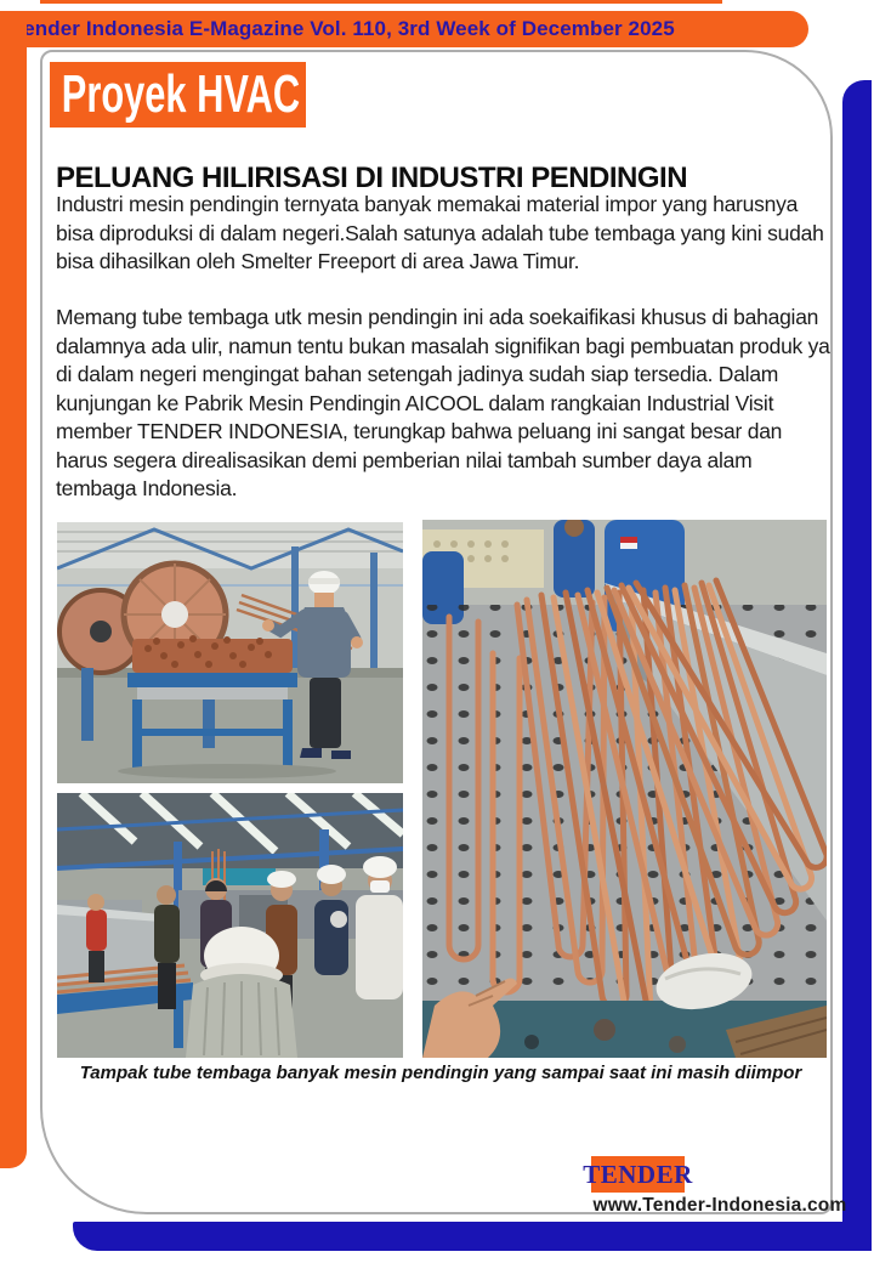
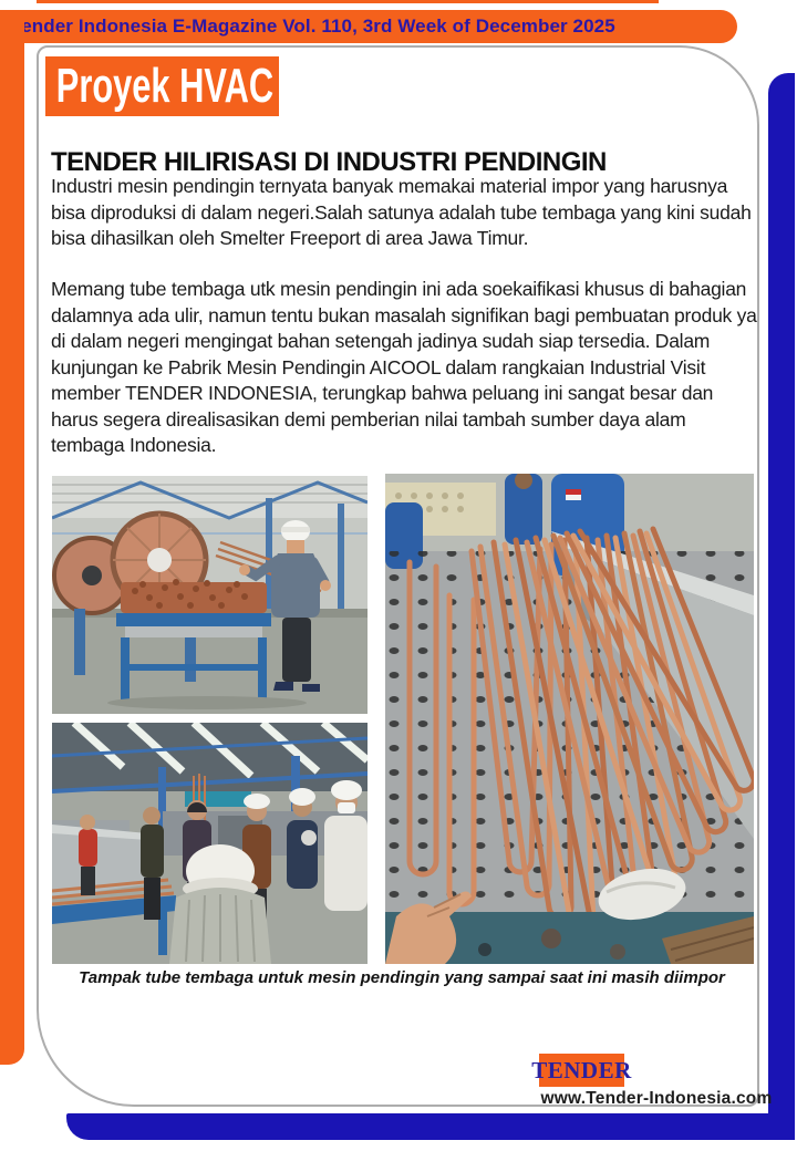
  ender Indonesia E-Magazine Vol. 110, 3rd Week of December 2025
  Proyek HVAC
- PELUANG HILIRISASI DI INDUSTRI PENDINGIN
+ TENDER HILIRISASI DI INDUSTRI PENDINGIN
  Industri mesin pendingin ternyata banyak memakai material impor yang harusnya bisa diproduksi di dalam negeri.Salah satunya adalah tube tembaga yang kini sudah bisa dihasilkan oleh Smelter Freeport di area Jawa Timur.
  Memang tube tembaga utk mesin pendingin ini ada soekaifikasi khusus di bahagian dalamnya ada ulir, namun tentu bukan masalah signifikan bagi pembuatan produk ya di dalam negeri mengingat bahan setengah jadinya sudah siap tersedia. Dalam kunjungan ke Pabrik Mesin Pendingin AICOOL dalam rangkaian Industrial Visit member TENDER INDONESIA, terungkap bahwa peluang ini sangat besar dan harus segera direalisasikan demi pemberian nilai tambah sumber daya alam tembaga Indonesia.
- Tampak tube tembaga banyak mesin pendingin yang sampai saat ini masih diimpor
+ Tampak tube tembaga untuk mesin pendingin yang sampai saat ini masih diimpor
  TENDER
  www.Tender-Indonesia.com
